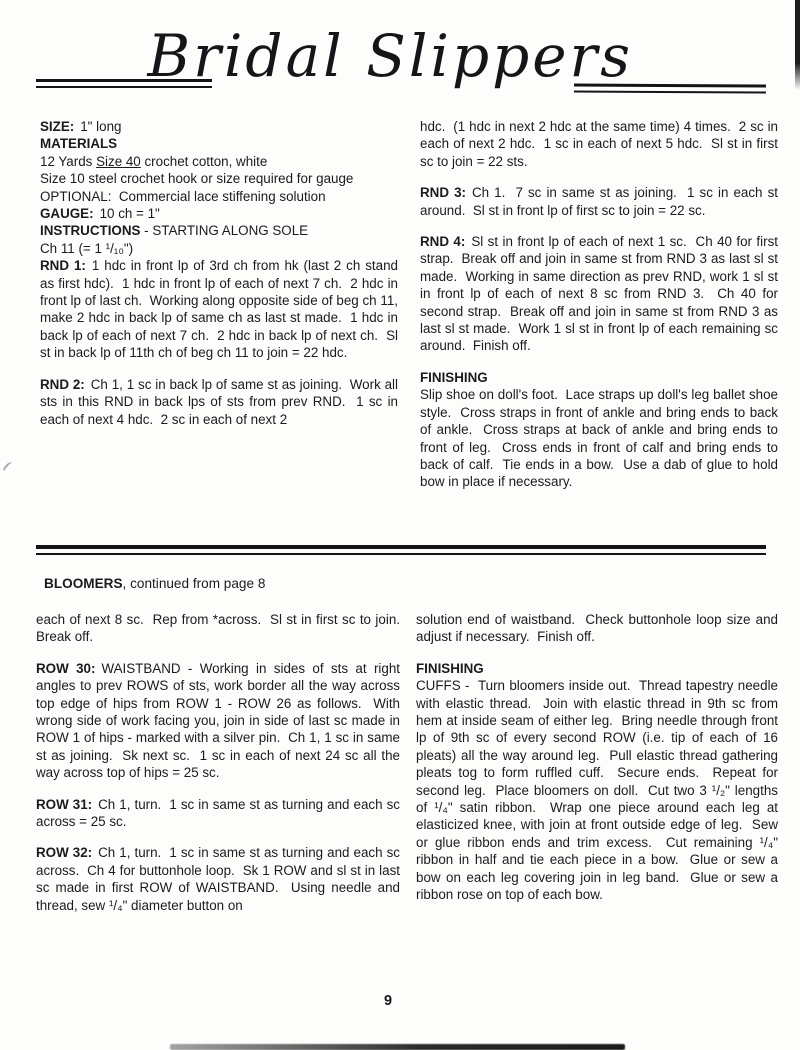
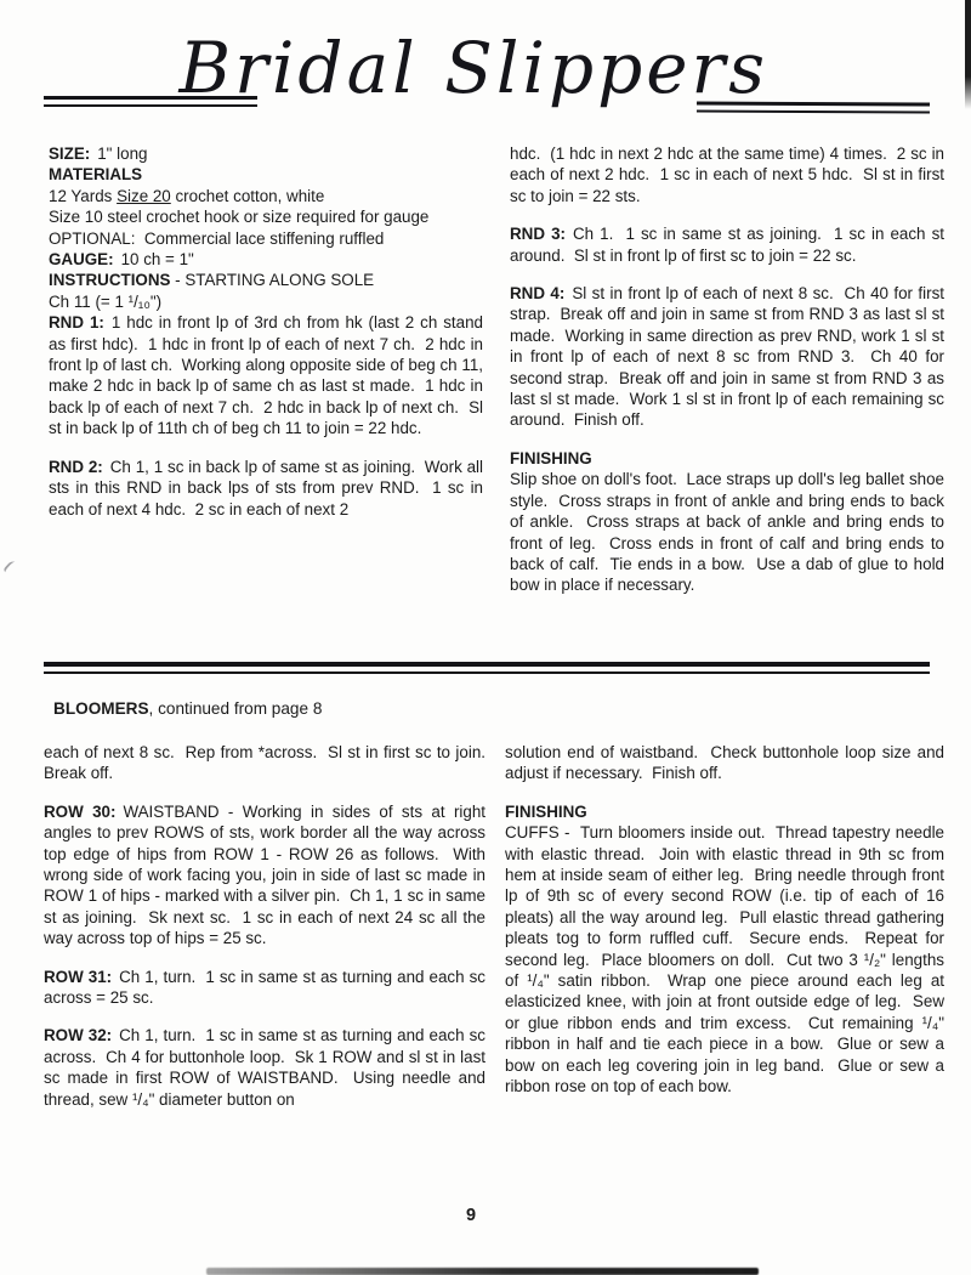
  Bridal Slippers
  SIZE: 1" long
  MATERIALS
- 12 Yards Size 40 crochet cotton, white
+ 12 Yards Size 20 crochet cotton, white
  Size 10 steel crochet hook or size required for gauge
- OPTIONAL: Commercial lace stiffening solution
+ OPTIONAL: Commercial lace stiffening ruffled
  GAUGE: 10 ch = 1"
  INSTRUCTIONS - STARTING ALONG SOLE
  Ch 11 (= 1 ¹/₁₀")
  RND 1: 1 hdc in front lp of 3rd ch from hk (last 2 ch stand as first hdc). 1 hdc in front lp of each of next 7 ch. 2 hdc in front lp of last ch. Working along opposite side of beg ch 11, make 2 hdc in back lp of same ch as last st made. 1 hdc in back lp of each of next 7 ch. 2 hdc in back lp of next ch. Sl st in back lp of 11th ch of beg ch 11 to join = 22 hdc.
  RND 2: Ch 1, 1 sc in back lp of same st as joining. Work all sts in this RND in back lps of sts from prev RND. 1 sc in each of next 4 hdc. 2 sc in each of next 2
  hdc. (1 hdc in next 2 hdc at the same time) 4 times. 2 sc in each of next 2 hdc. 1 sc in each of next 5 hdc. Sl st in first sc to join = 22 sts.
- RND 3: Ch 1. 7 sc in same st as joining. 1 sc in each st around. Sl st in front lp of first sc to join = 22 sc.
+ RND 3: Ch 1. 1 sc in same st as joining. 1 sc in each st around. Sl st in front lp of first sc to join = 22 sc.
- RND 4: Sl st in front lp of each of next 1 sc. Ch 40 for first strap. Break off and join in same st from RND 3 as last sl st made. Working in same direction as prev RND, work 1 sl st in front lp of each of next 8 sc from RND 3. Ch 40 for second strap. Break off and join in same st from RND 3 as last sl st made. Work 1 sl st in front lp of each remaining sc around. Finish off.
+ RND 4: Sl st in front lp of each of next 8 sc. Ch 40 for first strap. Break off and join in same st from RND 3 as last sl st made. Working in same direction as prev RND, work 1 sl st in front lp of each of next 8 sc from RND 3. Ch 40 for second strap. Break off and join in same st from RND 3 as last sl st made. Work 1 sl st in front lp of each remaining sc around. Finish off.
  FINISHING
  Slip shoe on doll's foot. Lace straps up doll's leg ballet shoe style. Cross straps in front of ankle and bring ends to back of ankle. Cross straps at back of ankle and bring ends to front of leg. Cross ends in front of calf and bring ends to back of calf. Tie ends in a bow. Use a dab of glue to hold bow in place if necessary.
  BLOOMERS, continued from page 8
  each of next 8 sc. Rep from *across. Sl st in first sc to join. Break off.
  ROW 30: WAISTBAND - Working in sides of sts at right angles to prev ROWS of sts, work border all the way across top edge of hips from ROW 1 - ROW 26 as follows. With wrong side of work facing you, join in side of last sc made in ROW 1 of hips - marked with a silver pin. Ch 1, 1 sc in same st as joining. Sk next sc. 1 sc in each of next 24 sc all the way across top of hips = 25 sc.
  ROW 31: Ch 1, turn. 1 sc in same st as turning and each sc across = 25 sc.
  ROW 32: Ch 1, turn. 1 sc in same st as turning and each sc across. Ch 4 for buttonhole loop. Sk 1 ROW and sl st in last sc made in first ROW of WAISTBAND. Using needle and thread, sew ¹/₄" diameter button on
  solution end of waistband. Check buttonhole loop size and adjust if necessary. Finish off.
  FINISHING
  CUFFS - Turn bloomers inside out. Thread tapestry needle with elastic thread. Join with elastic thread in 9th sc from hem at inside seam of either leg. Bring needle through front lp of 9th sc of every second ROW (i.e. tip of each of 16 pleats) all the way around leg. Pull elastic thread gathering pleats tog to form ruffled cuff. Secure ends. Repeat for second leg. Place bloomers on doll. Cut two 3 ¹/₂" lengths of ¹/₄" satin ribbon. Wrap one piece around each leg at elasticized knee, with join at front outside edge of leg. Sew or glue ribbon ends and trim excess. Cut remaining ¹/₄" ribbon in half and tie each piece in a bow. Glue or sew a bow on each leg covering join in leg band. Glue or sew a ribbon rose on top of each bow.
  9
